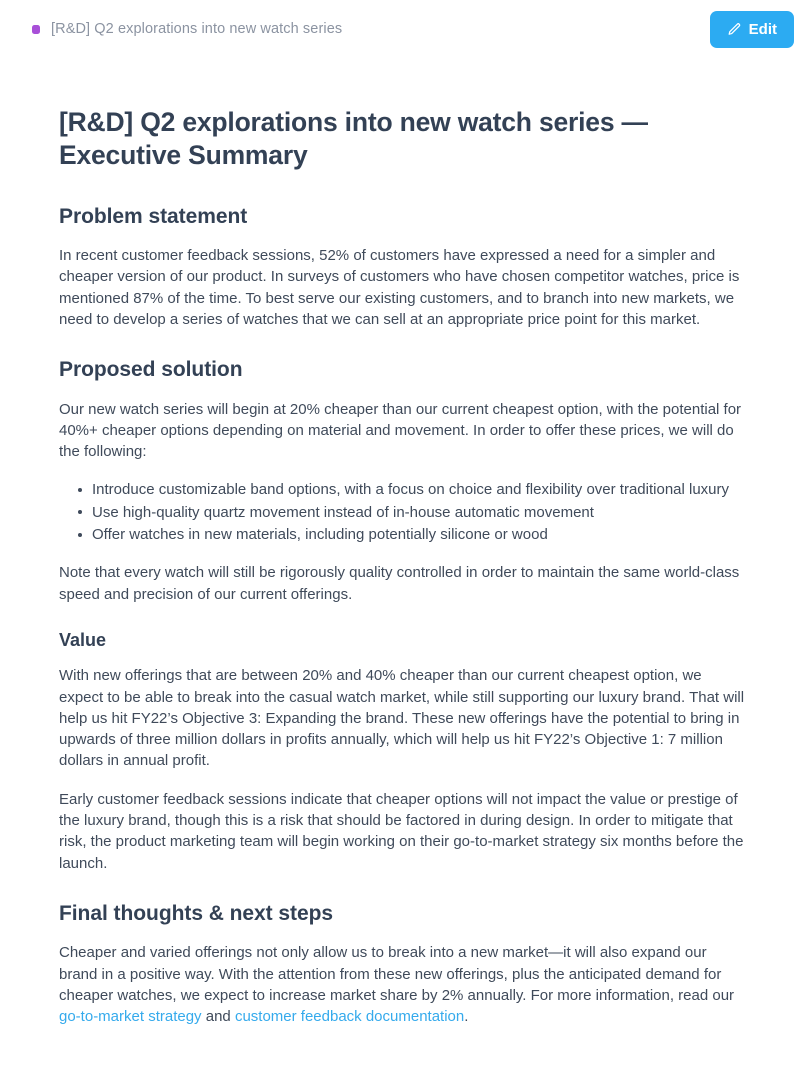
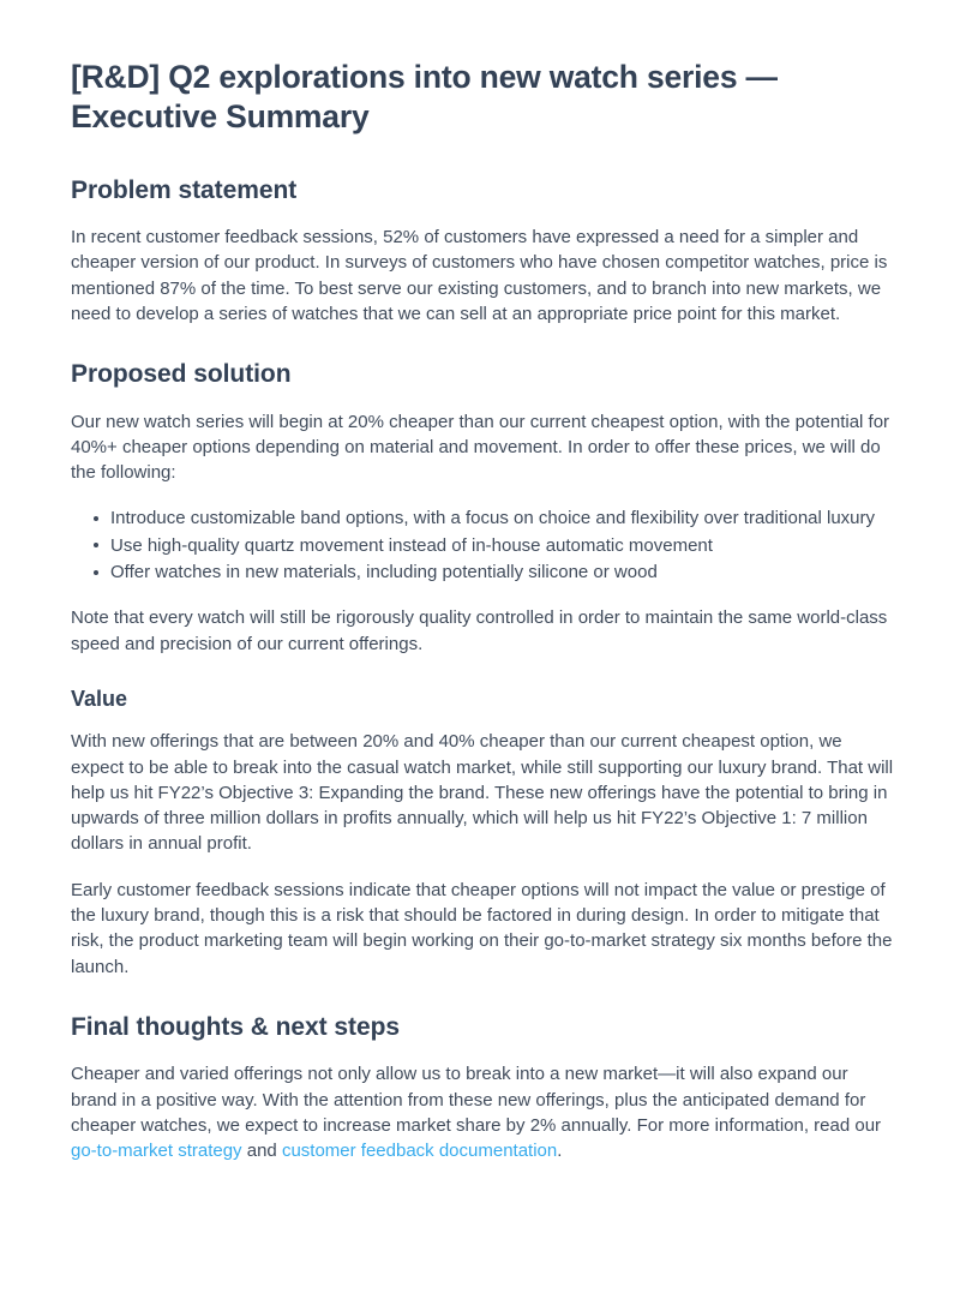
- [R&D] Q2 explorations into new watch series
- Edit
  [R&D] Q2 explorations into new watch series — Executive Summary
  Problem statement
  In recent customer feedback sessions, 52% of customers have expressed a need for a simpler and cheaper version of our product. In surveys of customers who have chosen competitor watches, price is mentioned 87% of the time. To best serve our existing customers, and to branch into new markets, we need to develop a series of watches that we can sell at an appropriate price point for this market.
  Proposed solution
  Our new watch series will begin at 20% cheaper than our current cheapest option, with the potential for 40%+ cheaper options depending on material and movement. In order to offer these prices, we will do the following:
  Introduce customizable band options, with a focus on choice and flexibility over traditional luxury
  Use high-quality quartz movement instead of in-house automatic movement
  Offer watches in new materials, including potentially silicone or wood
  Note that every watch will still be rigorously quality controlled in order to maintain the same world-class speed and precision of our current offerings.
  Value
  With new offerings that are between 20% and 40% cheaper than our current cheapest option, we expect to be able to break into the casual watch market, while still supporting our luxury brand. That will help us hit FY22’s Objective 3: Expanding the brand. These new offerings have the potential to bring in upwards of three million dollars in profits annually, which will help us hit FY22’s Objective 1: 7 million dollars in annual profit.
  Early customer feedback sessions indicate that cheaper options will not impact the value or prestige of the luxury brand, though this is a risk that should be factored in during design. In order to mitigate that risk, the product marketing team will begin working on their go-to-market strategy six months before the launch.
  Final thoughts & next steps
  Cheaper and varied offerings not only allow us to break into a new market—it will also expand our brand in a positive way. With the attention from these new offerings, plus the anticipated demand for cheaper watches, we expect to increase market share by 2% annually. For more information, read our go-to-market strategy and customer feedback documentation.
